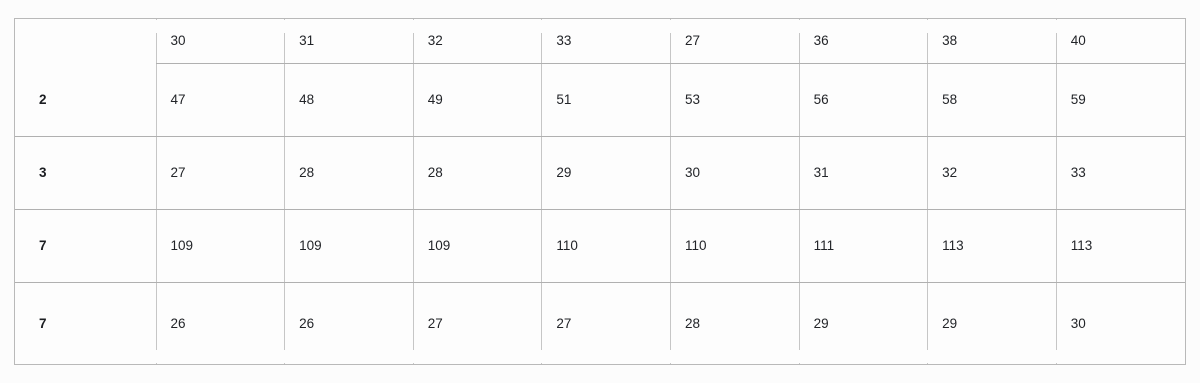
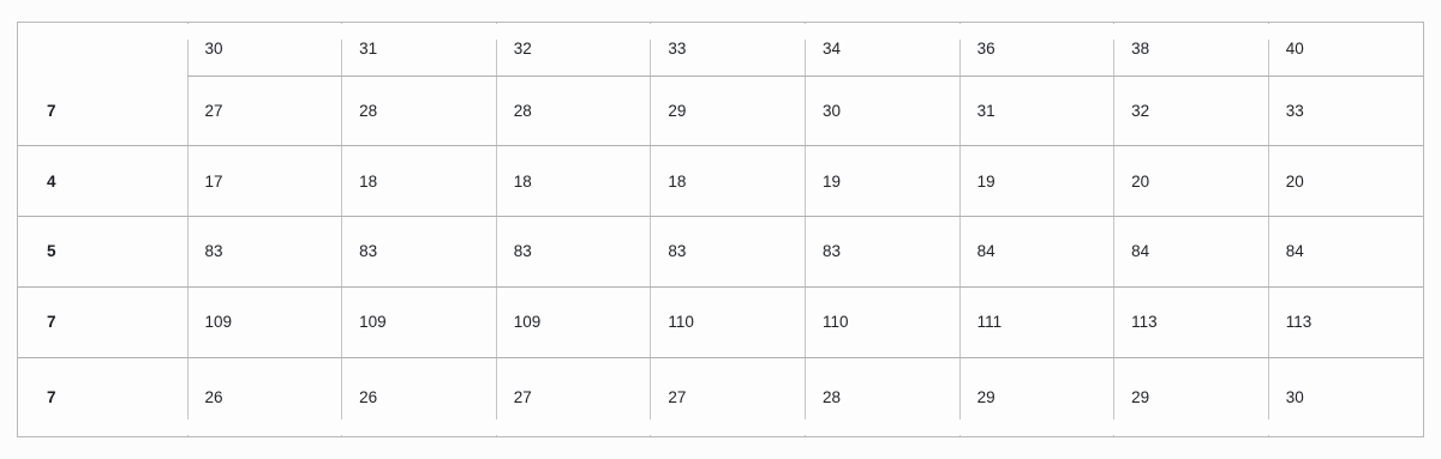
- 	30	31	32	33	27	36	38	40
+ 	30	31	32	33	34	36	38	40
- 2	47	48	49	51	53	56	58	59
- 3	27	28	28	29	30	31	32	33
+ 7	27	28	28	29	30	31	32	33
+ 4	17	18	18	18	19	19	20	20
+ 5	83	83	83	83	83	84	84	84
  7	109	109	109	110	110	111	113	113
  7	26	26	27	27	28	29	29	30
